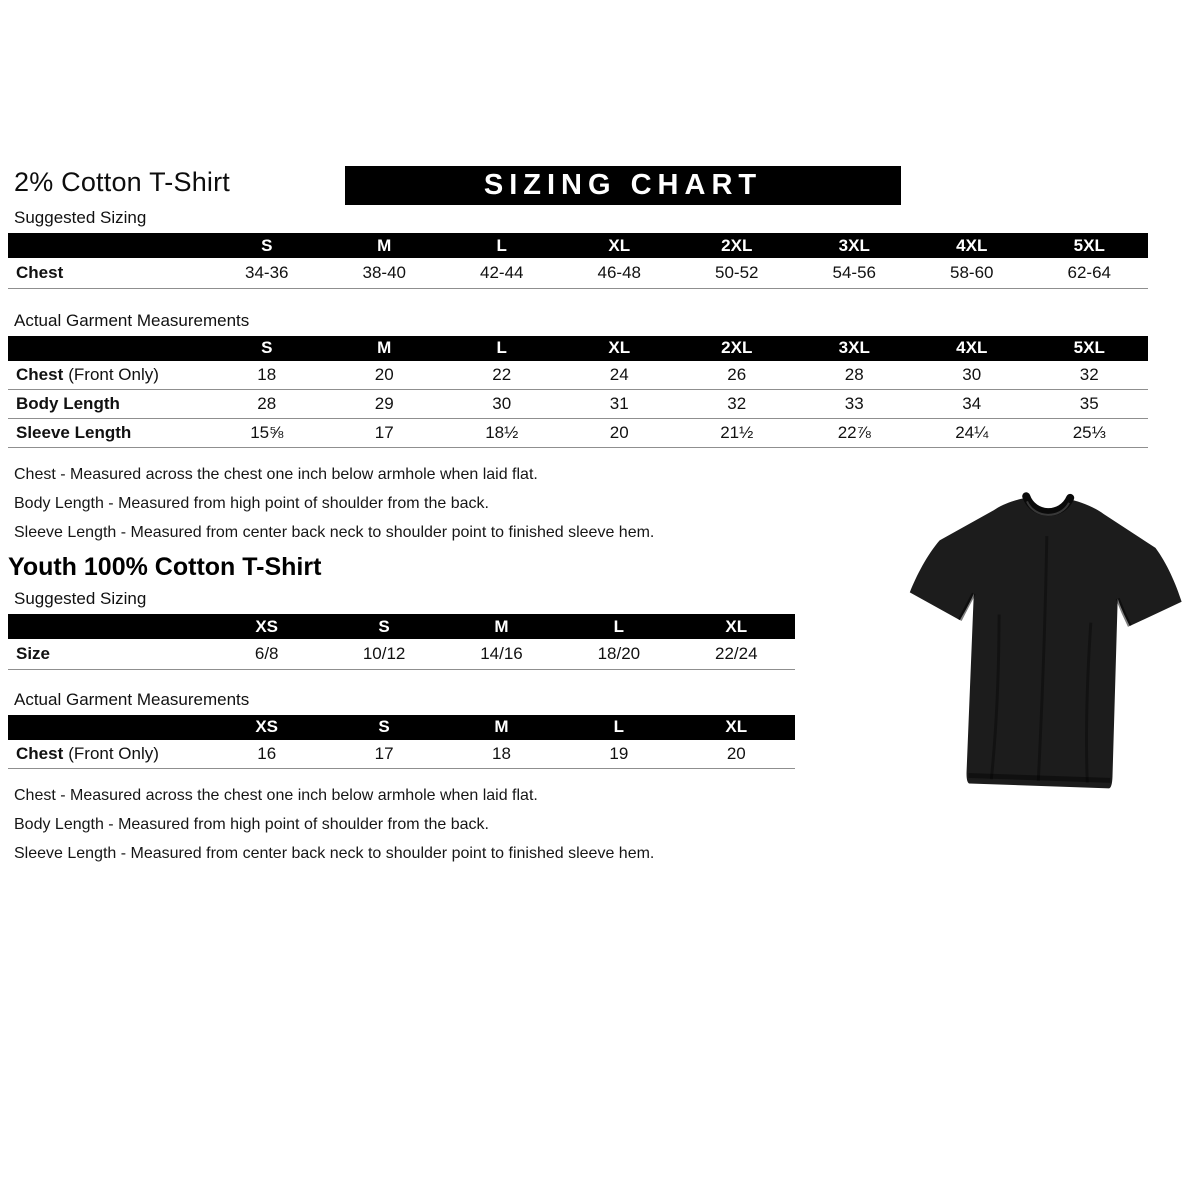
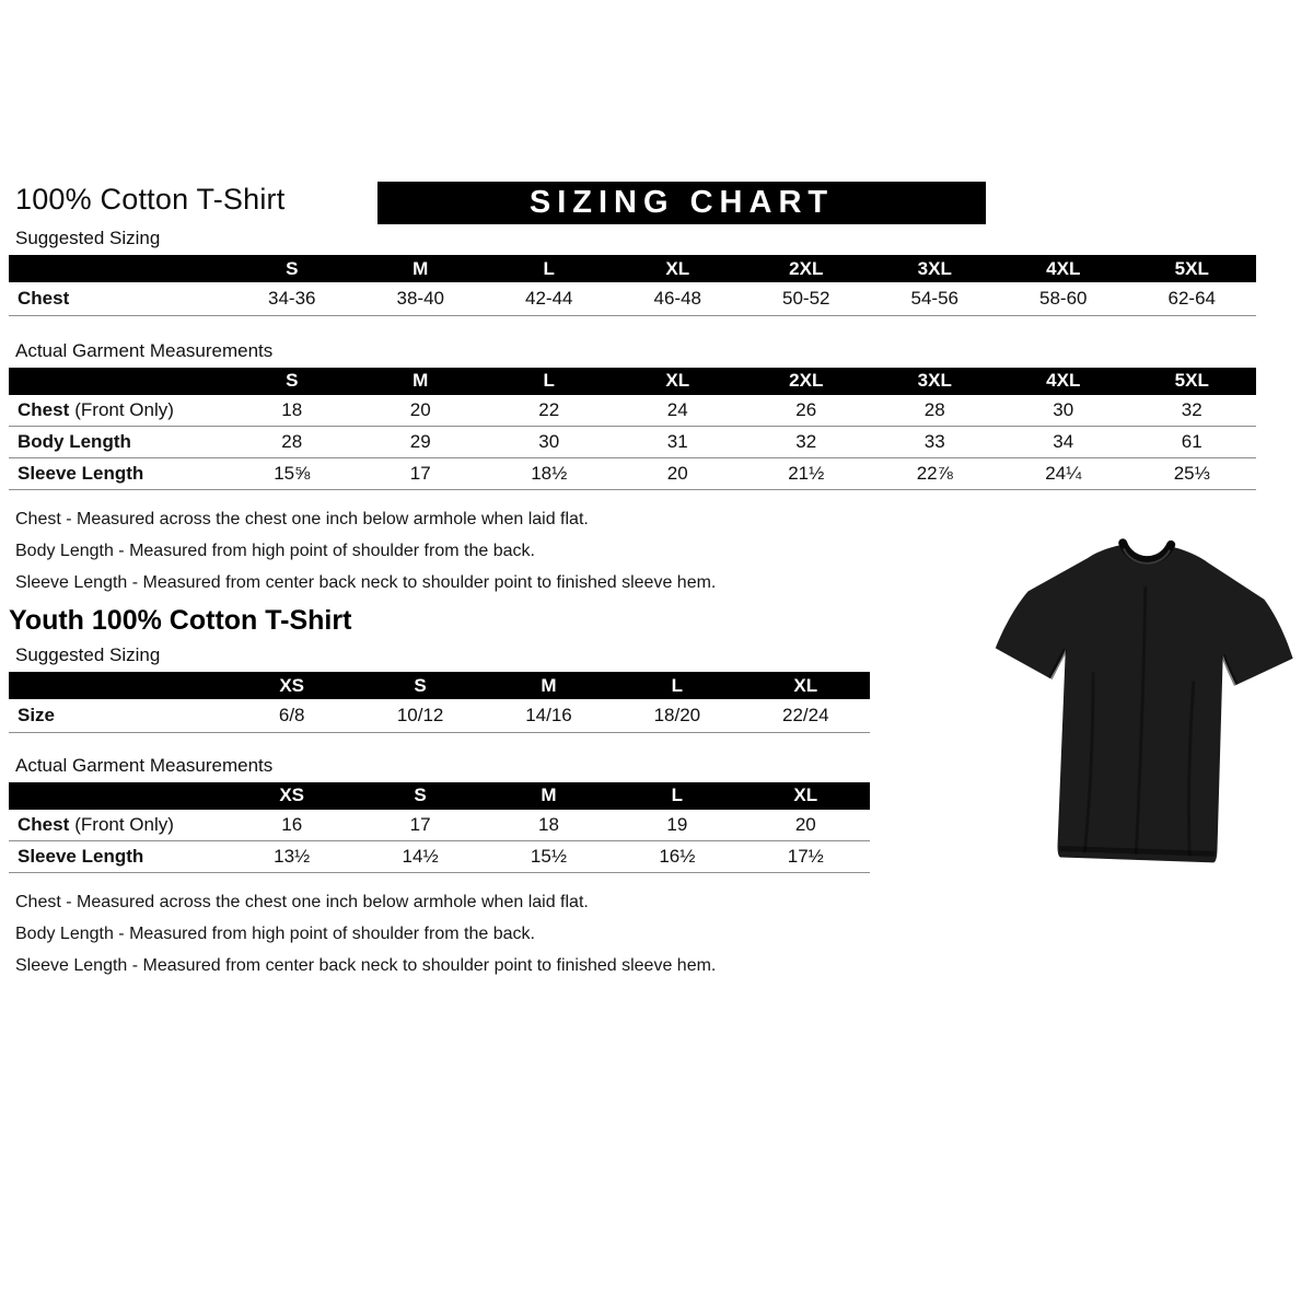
- 2% Cotton T-Shirt
+ 100% Cotton T-Shirt
  SIZING CHART
  Suggested Sizing
  	S	M	L	XL	2XL	3XL	4XL	5XL
  Chest	34-36	38-40	42-44	46-48	50-52	54-56	58-60	62-64
  Actual Garment Measurements
  	S	M	L	XL	2XL	3XL	4XL	5XL
  Chest (Front Only)	18	20	22	24	26	28	30	32
- Body Length	28	29	30	31	32	33	34	35
+ Body Length	28	29	30	31	32	33	34	61
  Sleeve Length	15⅝	17	18½	20	21½	22⅞	24¼	25⅓
  Chest - Measured across the chest one inch below armhole when laid flat.
  Body Length - Measured from high point of shoulder from the back.
  Sleeve Length - Measured from center back neck to shoulder point to finished sleeve hem.
  Youth 100% Cotton T-Shirt
  Suggested Sizing
  	XS	S	M	L	XL
  Size	6/8	10/12	14/16	18/20	22/24
  Actual Garment Measurements
  	XS	S	M	L	XL
  Chest (Front Only)	16	17	18	19	20
+ Sleeve Length	13½	14½	15½	16½	17½
  Chest - Measured across the chest one inch below armhole when laid flat.
  Body Length - Measured from high point of shoulder from the back.
  Sleeve Length - Measured from center back neck to shoulder point to finished sleeve hem.
